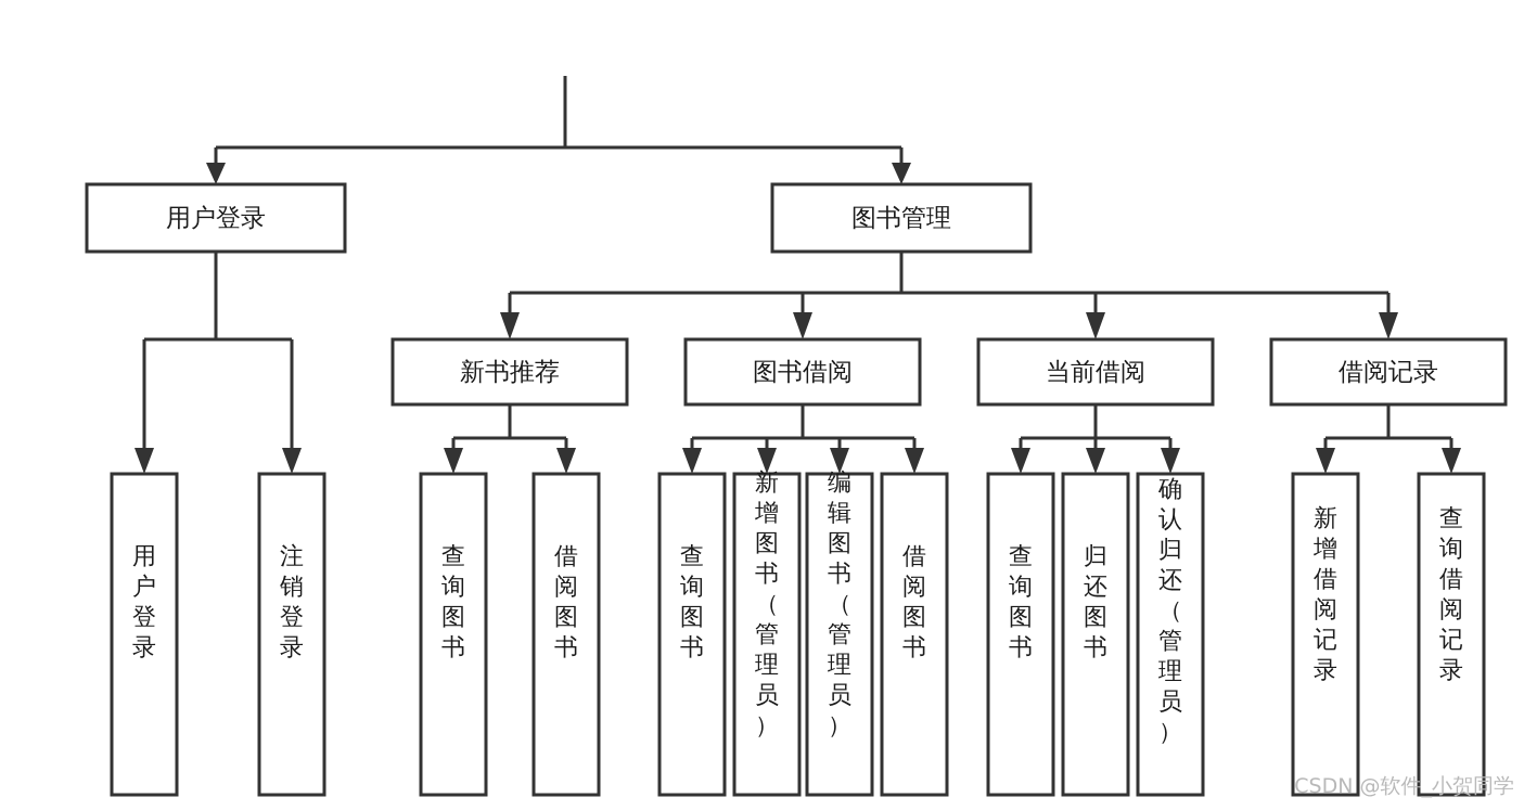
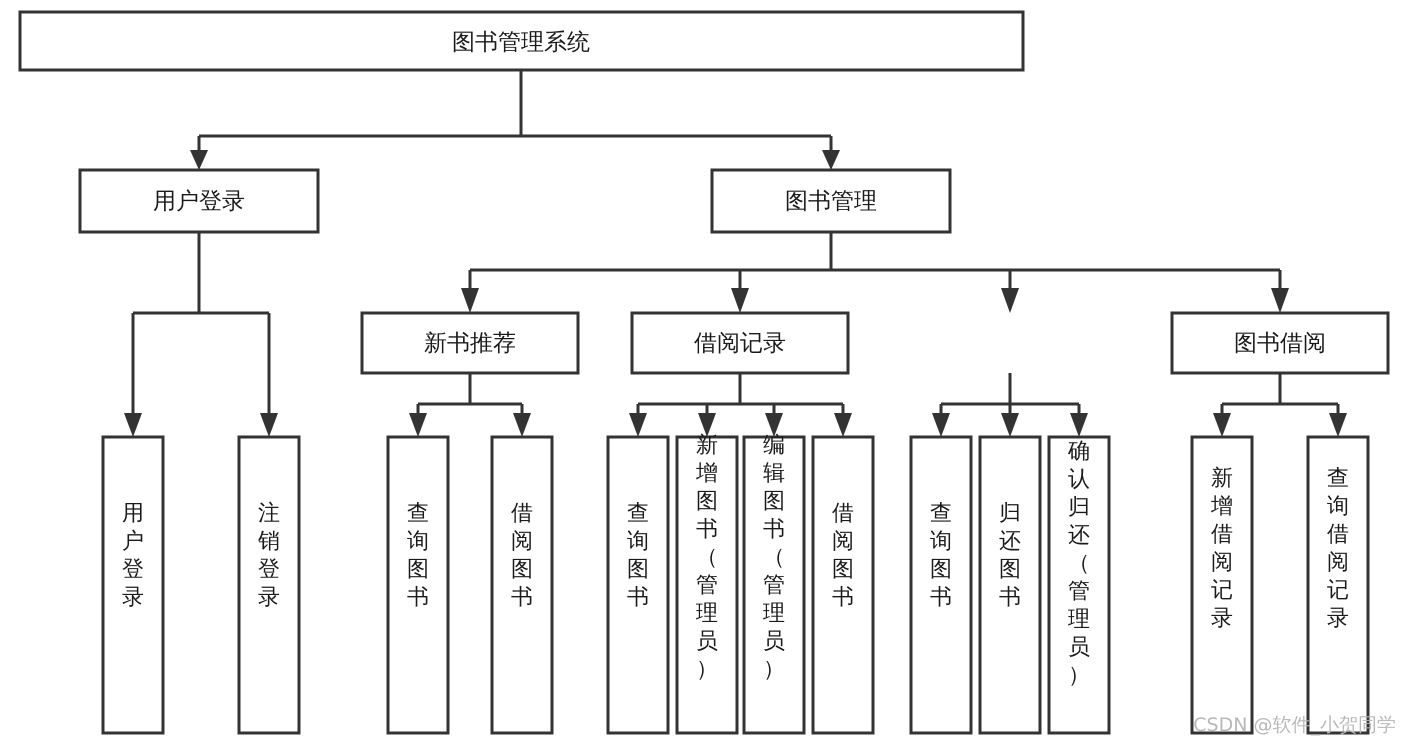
+ 图书管理系统
  用户登录
  图书管理
  新书推荐
- 图书借阅
+ 借阅记录
- 当前借阅
- 借阅记录
+ 图书借阅
  用户登录
  注销登录
  查询图书
  借阅图书
  查询图书
  新增图书（管理员）
  编辑图书（管理员）
  借阅图书
  查询图书
  归还图书
  确认归还（管理员）
  新增借阅记录
  查询借阅记录
  CSDN @软件_小贺同学
